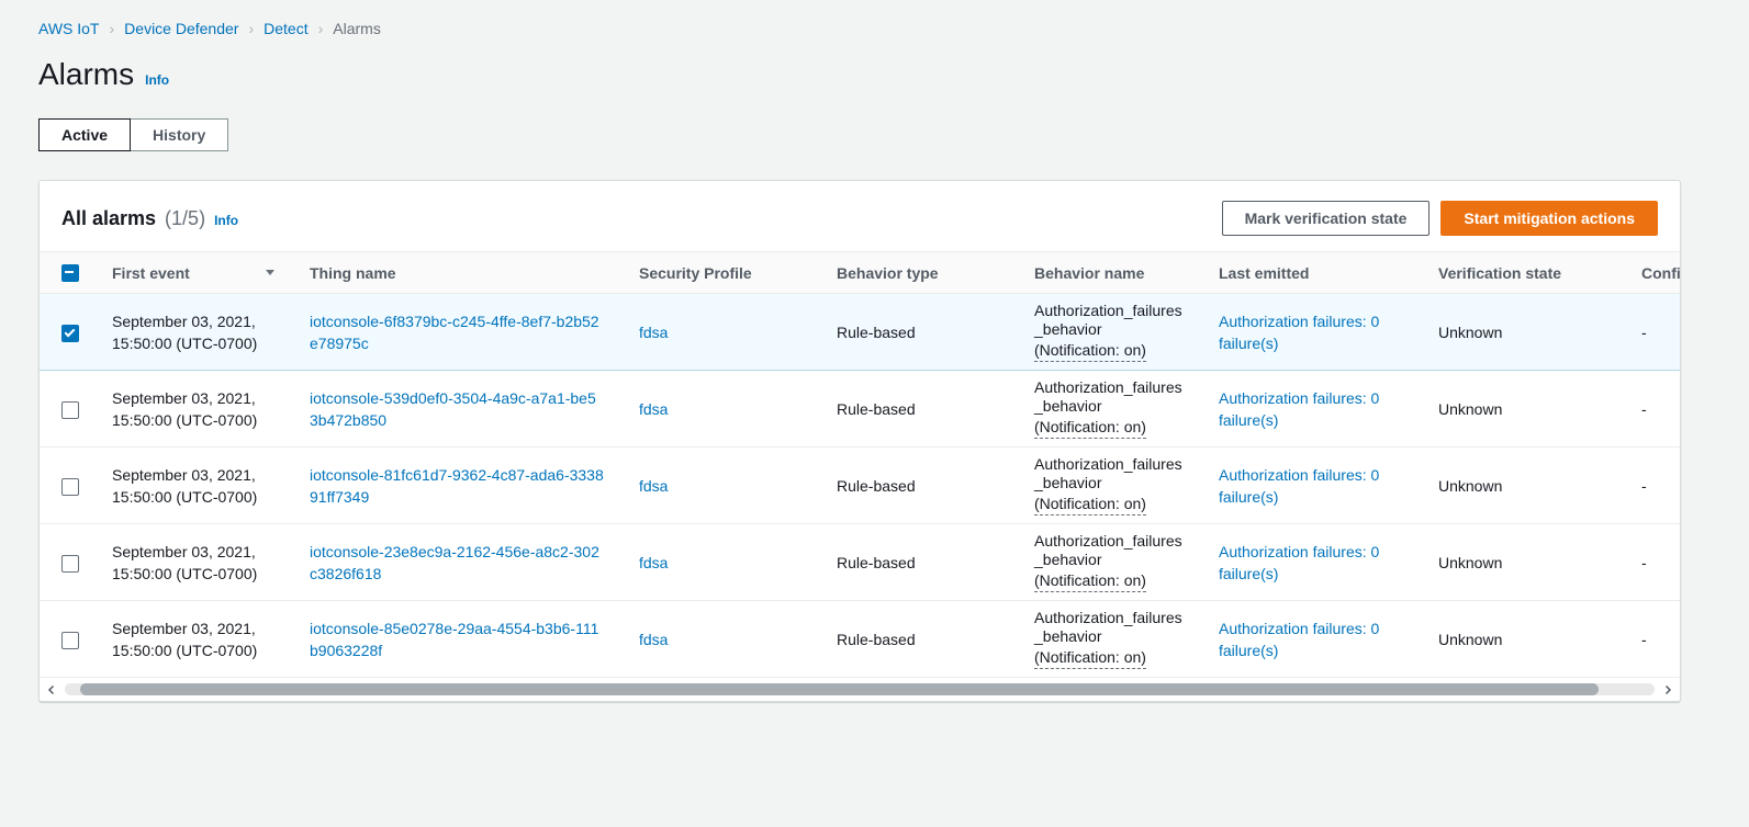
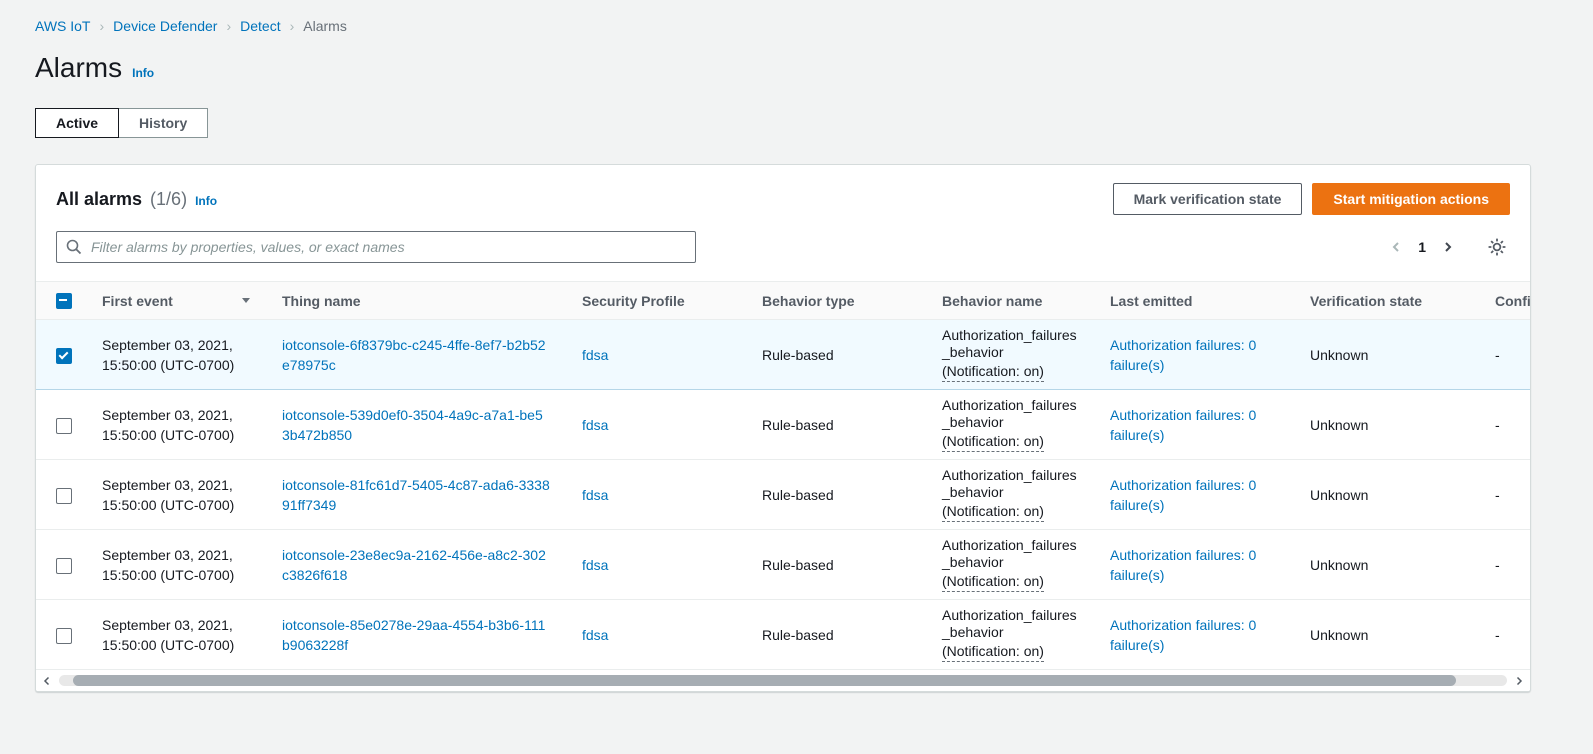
  AWS IoT
  ›
  Device Defender
  ›
  Detect
  ›
  Alarms
  Alarms
  Info
  Active
  History
  All alarms
- (1/5)
+ (1/6)
  Info
  Mark verification state
  Start mitigation actions
+ Filter alarms by properties, values, or exact names
+ 1
  	First event	Thing name	Security Profile	Behavior type	Behavior name	Last emitted	Verification state	Confi
  	September 03, 2021, 15:50:00 (UTC-0700)	iotconsole-6f8379bc-c245-4ffe-8ef7-b2b52e78975c	fdsa	Rule-based	Authorization_failures_behavior (Notification: on)	Authorization failures: 0 failure(s)	Unknown	-
  	September 03, 2021, 15:50:00 (UTC-0700)	iotconsole-539d0ef0-3504-4a9c-a7a1-be53b472b850	fdsa	Rule-based	Authorization_failures_behavior (Notification: on)	Authorization failures: 0 failure(s)	Unknown	-
- 	September 03, 2021, 15:50:00 (UTC-0700)	iotconsole-81fc61d7-9362-4c87-ada6-333891ff7349	fdsa	Rule-based	Authorization_failures_behavior (Notification: on)	Authorization failures: 0 failure(s)	Unknown	-
+ 	September 03, 2021, 15:50:00 (UTC-0700)	iotconsole-81fc61d7-5405-4c87-ada6-333891ff7349	fdsa	Rule-based	Authorization_failures_behavior (Notification: on)	Authorization failures: 0 failure(s)	Unknown	-
  	September 03, 2021, 15:50:00 (UTC-0700)	iotconsole-23e8ec9a-2162-456e-a8c2-302c3826f618	fdsa	Rule-based	Authorization_failures_behavior (Notification: on)	Authorization failures: 0 failure(s)	Unknown	-
  	September 03, 2021, 15:50:00 (UTC-0700)	iotconsole-85e0278e-29aa-4554-b3b6-111b9063228f	fdsa	Rule-based	Authorization_failures_behavior (Notification: on)	Authorization failures: 0 failure(s)	Unknown	-
